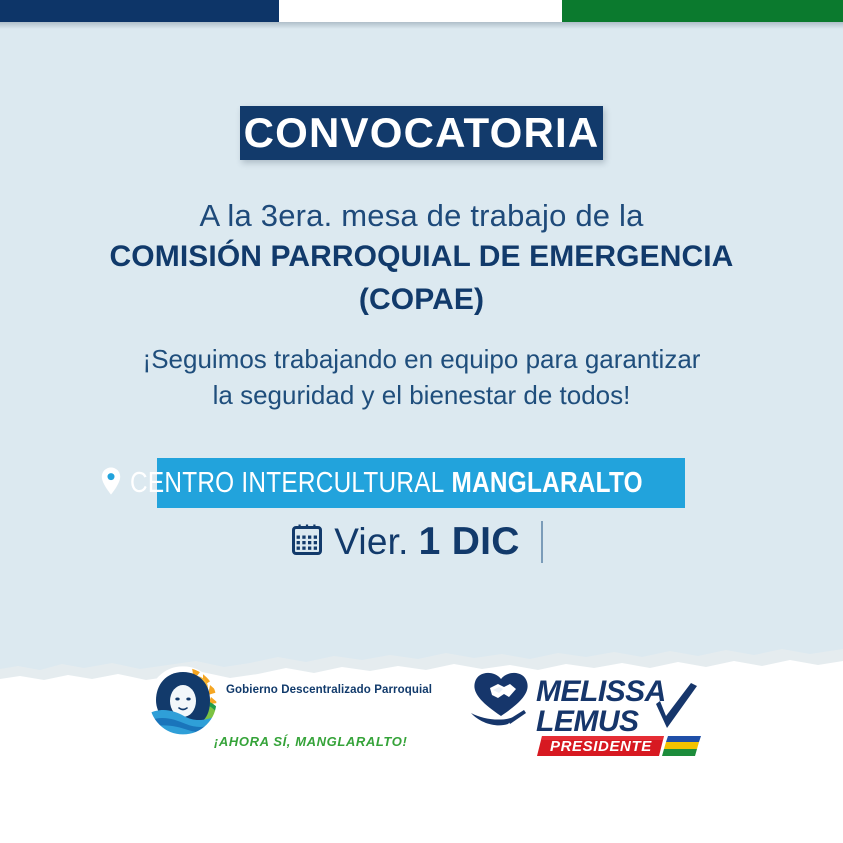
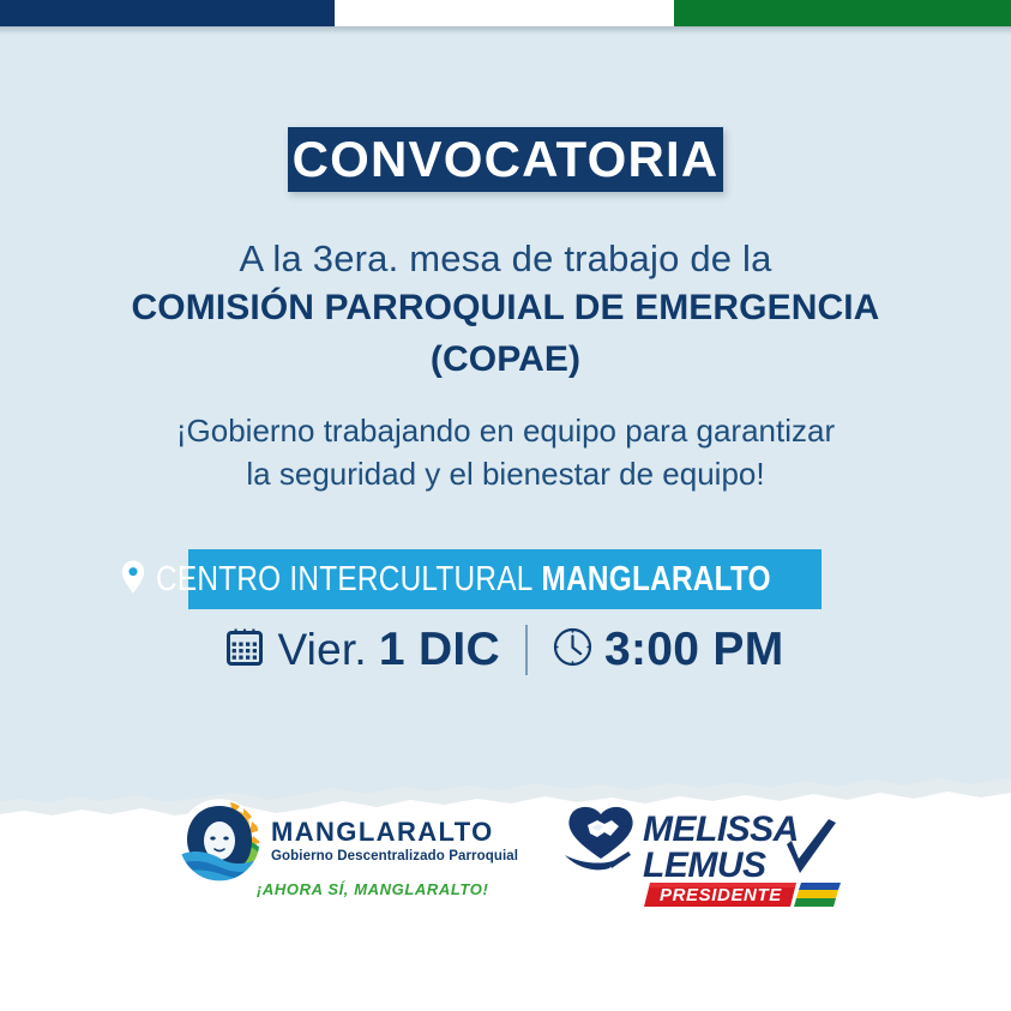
  CONVOCATORIA
  A la 3era. mesa de trabajo de la
  COMISIÓN PARROQUIAL DE EMERGENCIA
  (COPAE)
- ¡Seguimos trabajando en equipo para garantizar
+ ¡Gobierno trabajando en equipo para garantizar
- la seguridad y el bienestar de todos!
+ la seguridad y el bienestar de equipo!
  CENTRO INTERCULTURAL MANGLARALTO
  Vier.
  1 DIC
+ 3:00 PM
+ MANGLARALTO
  Gobierno Descentralizado Parroquial
  ¡AHORA SÍ, MANGLARALTO!
  MELISSA
  LEMUS
  PRESIDENTE
